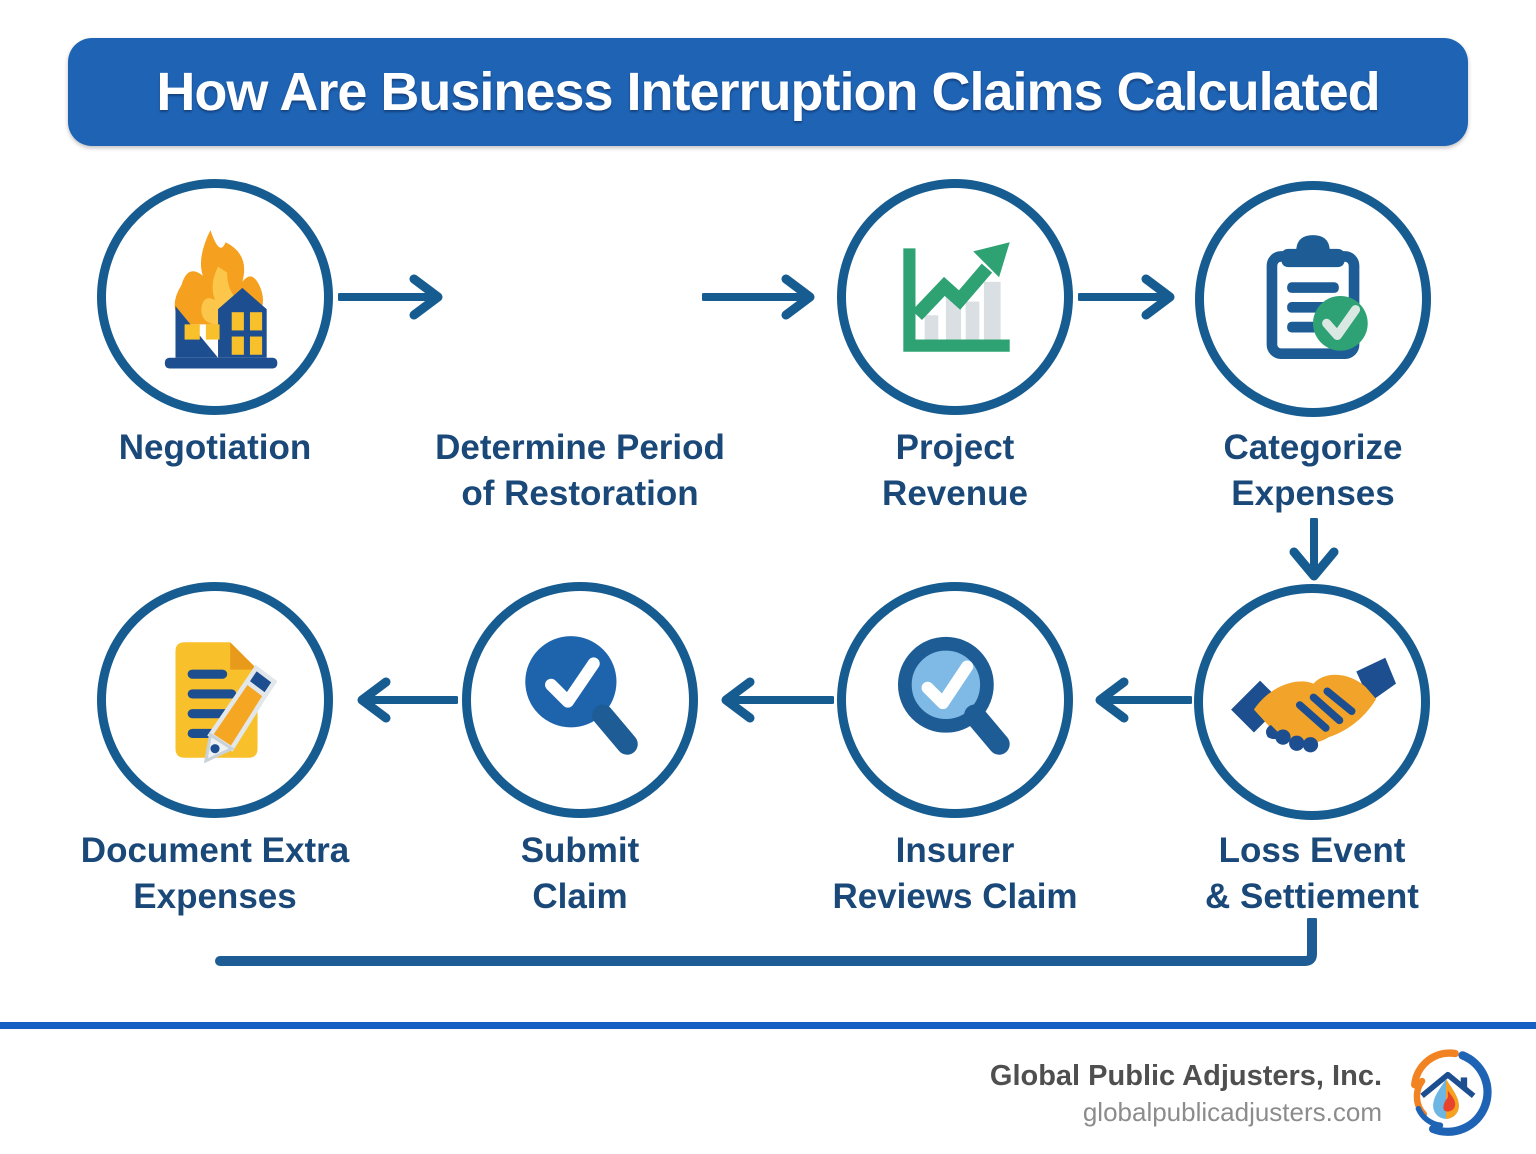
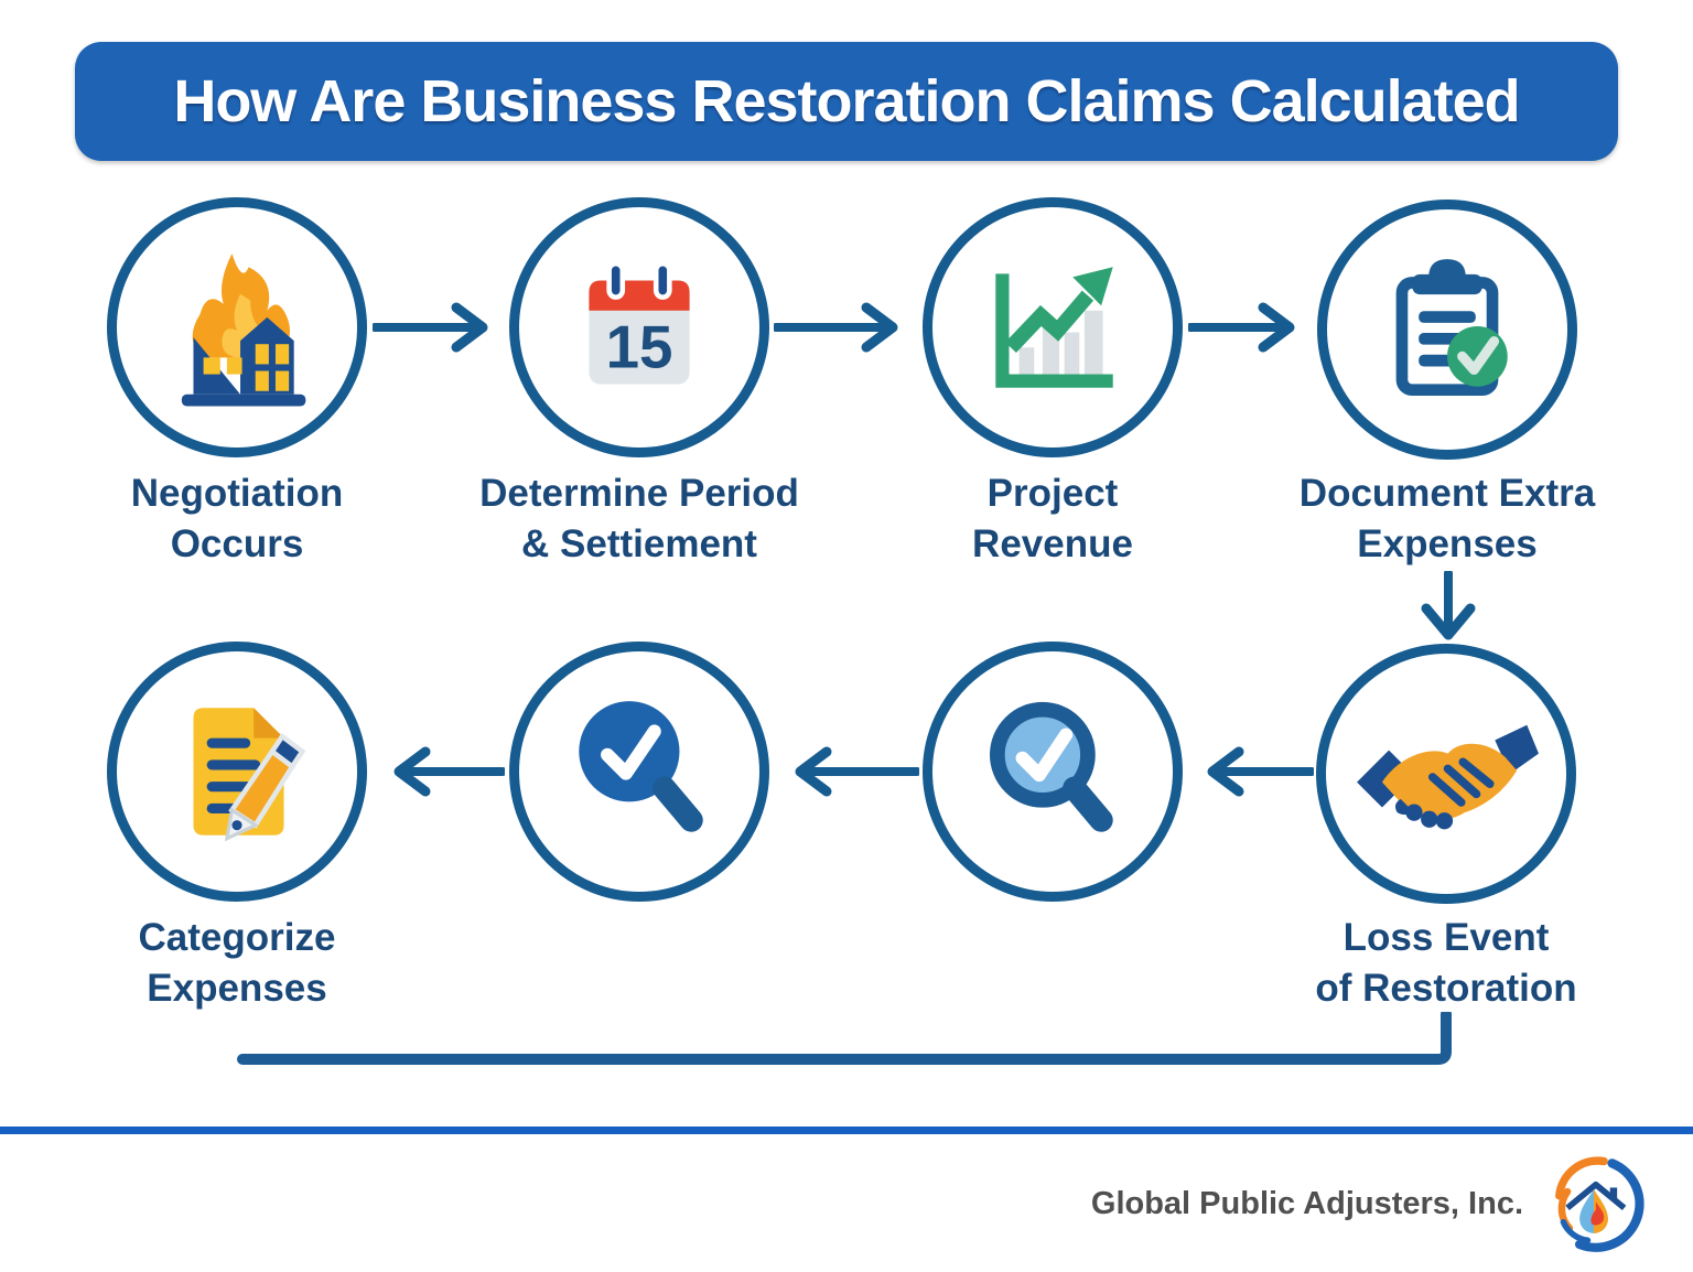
- How Are Business Interruption Claims Calculated
+ How Are Business Restoration Claims Calculated
  Negotiation
+ Occurs
+ 15
  Determine Period
- of Restoration
+ & Settiement
  Project
  Revenue
- Categorize
+ Document Extra
  Expenses
  Loss Event
- & Settiement
+ of Restoration
- Insurer
- Reviews Claim
- Submit
- Claim
- Document Extra
+ Categorize
  Expenses
  Global Public Adjusters, Inc.
- globalpublicadjusters.com
